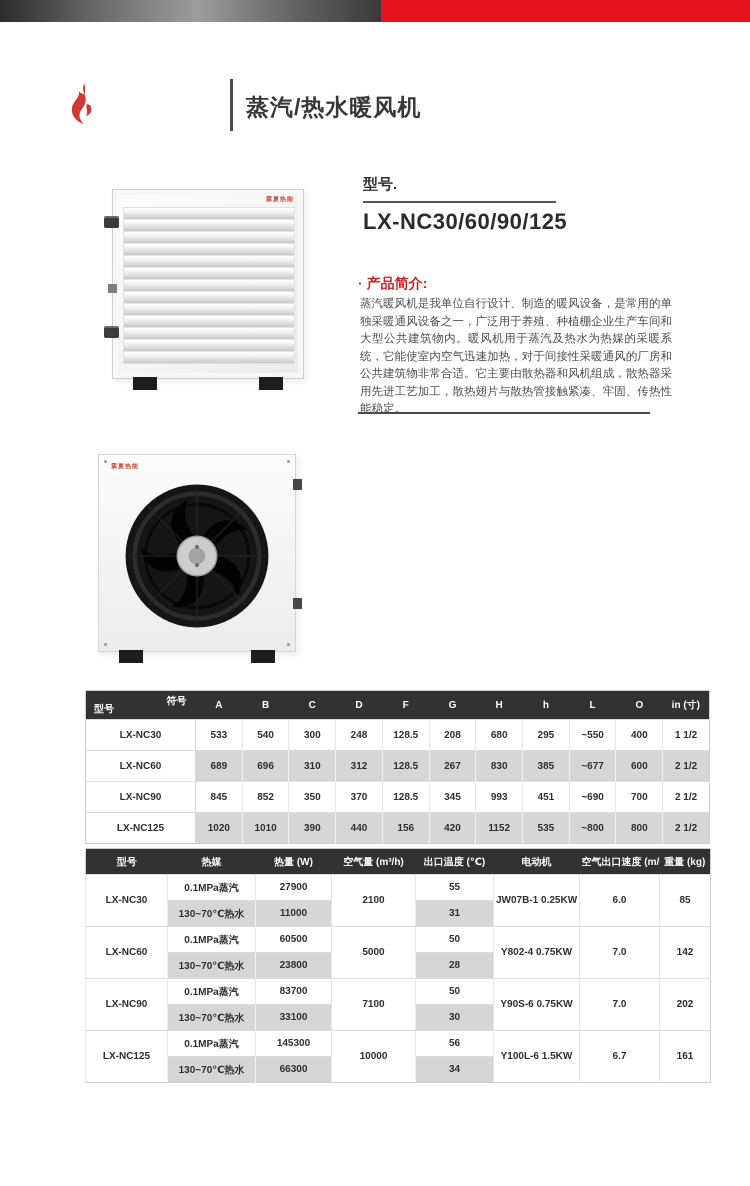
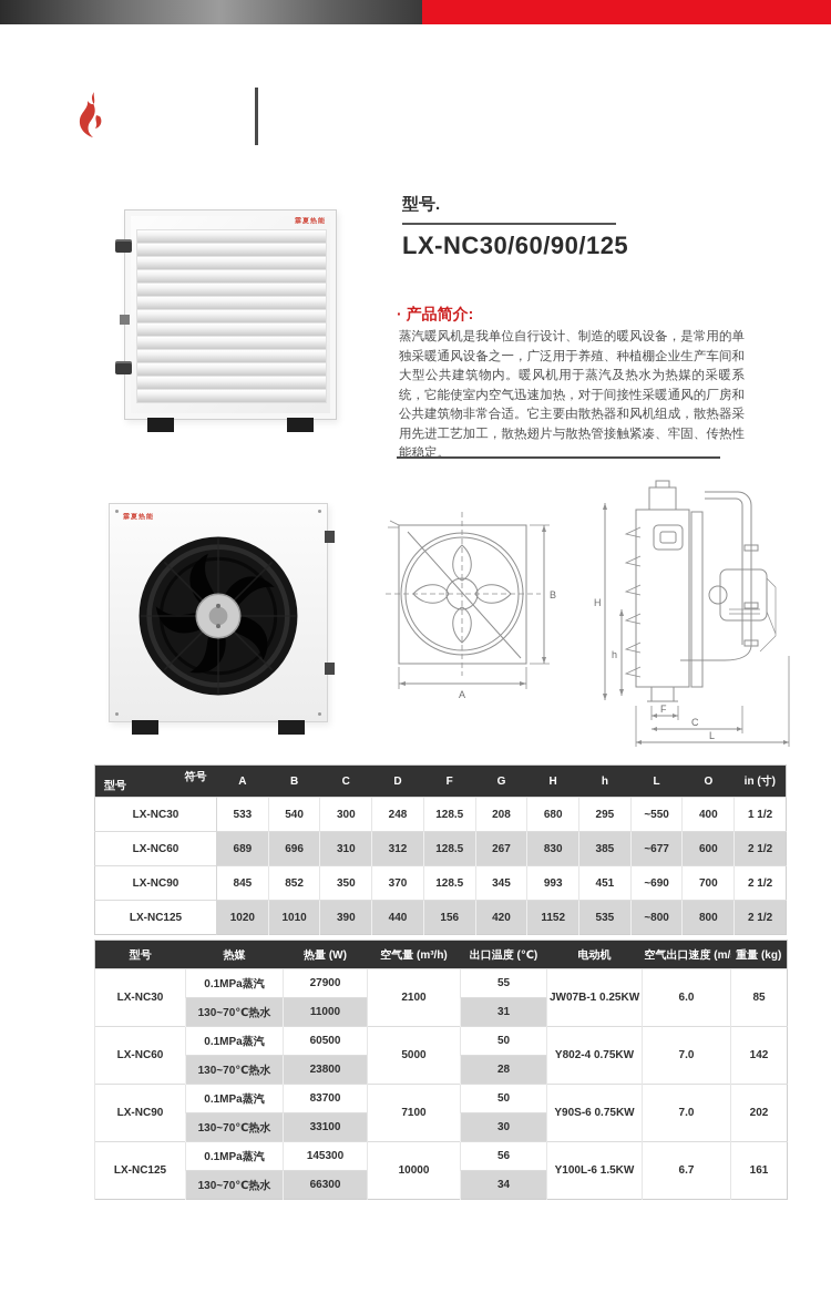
- 蒸汽/热水暖风机
  型号.
  LX-NC30/60/90/125
  · 产品简介:
  蒸汽暖风机是我单位自行设计、制造的暖风设备，是常用的单独采暖通风设备之一，广泛用于养殖、种植棚企业生产车间和大型公共建筑物内。暖风机用于蒸汽及热水为热媒的采暖系统，它能使室内空气迅速加热，对于间接性采暖通风的厂房和公共建筑物非常合适。它主要由散热器和风机组成，散热器采用先进工艺加工，散热翅片与散热管接触紧凑、牢固、传热性能稳定。
+ A
+ B
+ H
+ h
+ F
+ C
+ L
  符号型号	A	B	C	D	F	G	H	h	L	O	in (寸)
  LX-NC30	533	540	300	248	128.5	208	680	295	~550	400	1 1/2
  LX-NC60	689	696	310	312	128.5	267	830	385	~677	600	2 1/2
  LX-NC90	845	852	350	370	128.5	345	993	451	~690	700	2 1/2
  LX-NC125	1020	1010	390	440	156	420	1152	535	~800	800	2 1/2
  型号	热媒	热量 (W)	空气量 (m³/h)	出口温度 (℃)	电动机	空气出口速度 (m/	重量 (kg)
  LX-NC30	0.1MPa蒸汽	27900	2100	55	JW07B-1 0.25KW	6.0	85
  130~70℃热水	11000	31
  LX-NC60	0.1MPa蒸汽	60500	5000	50	Y802-4 0.75KW	7.0	142
  130~70℃热水	23800	28
  LX-NC90	0.1MPa蒸汽	83700	7100	50	Y90S-6 0.75KW	7.0	202
  130~70℃热水	33100	30
  LX-NC125	0.1MPa蒸汽	145300	10000	56	Y100L-6 1.5KW	6.7	161
  130~70℃热水	66300	34
